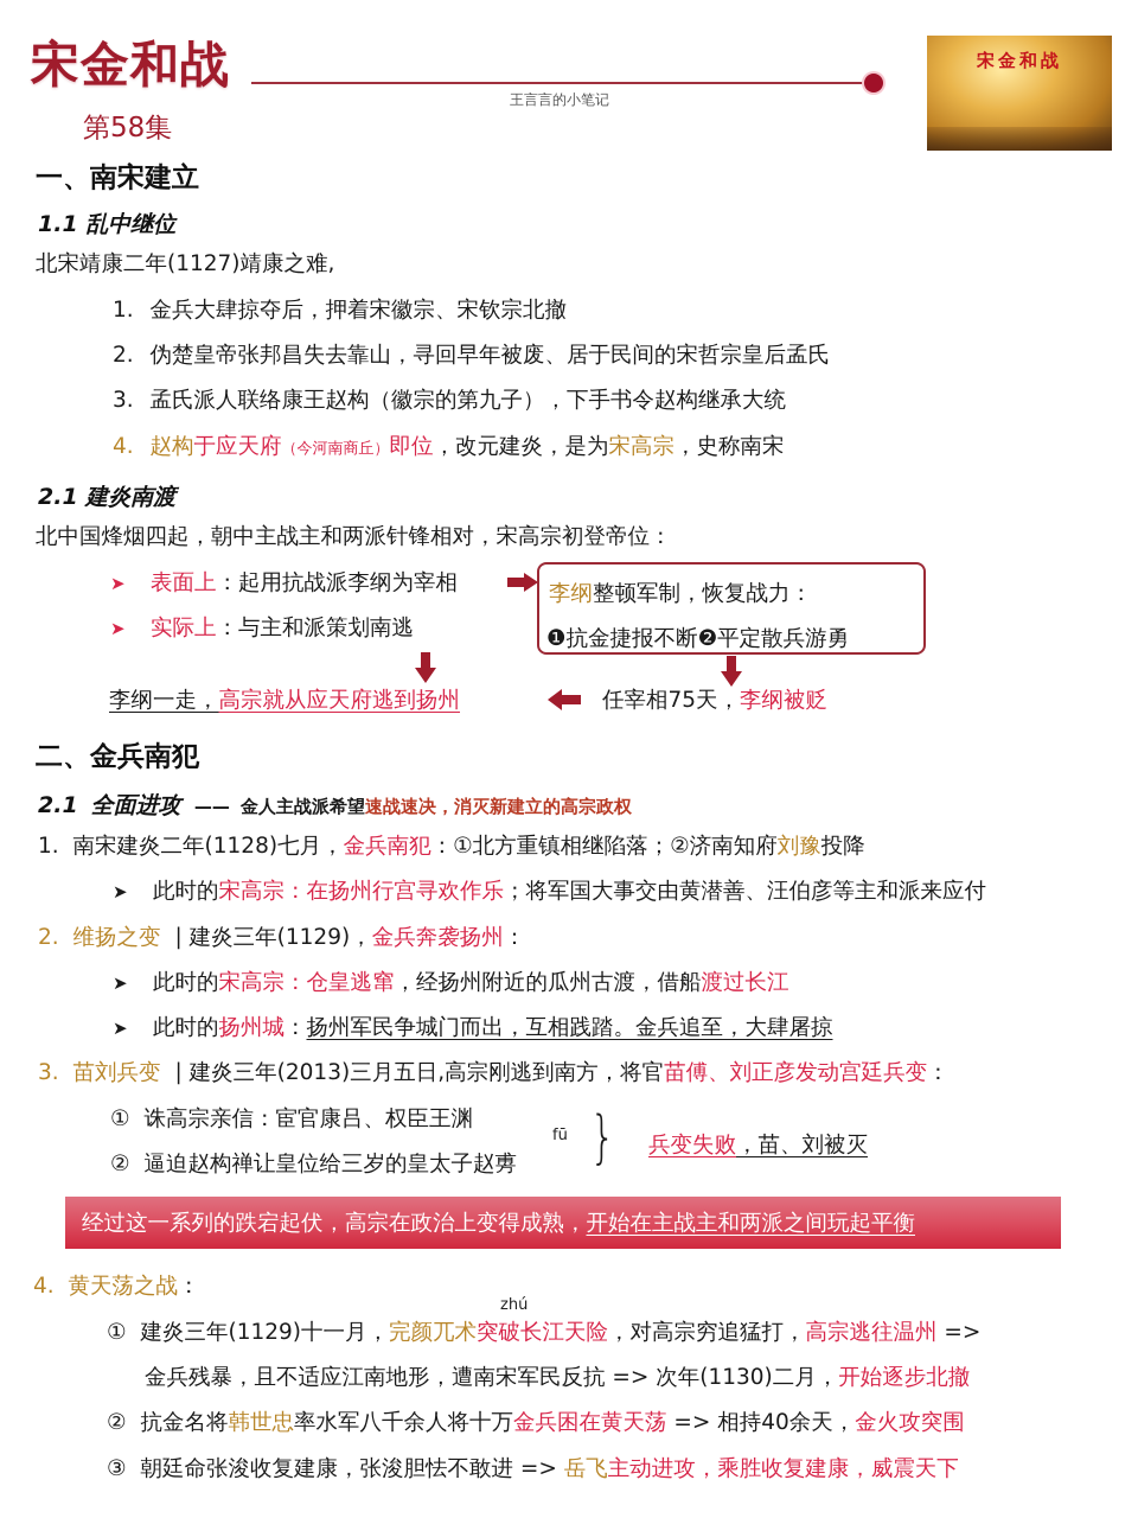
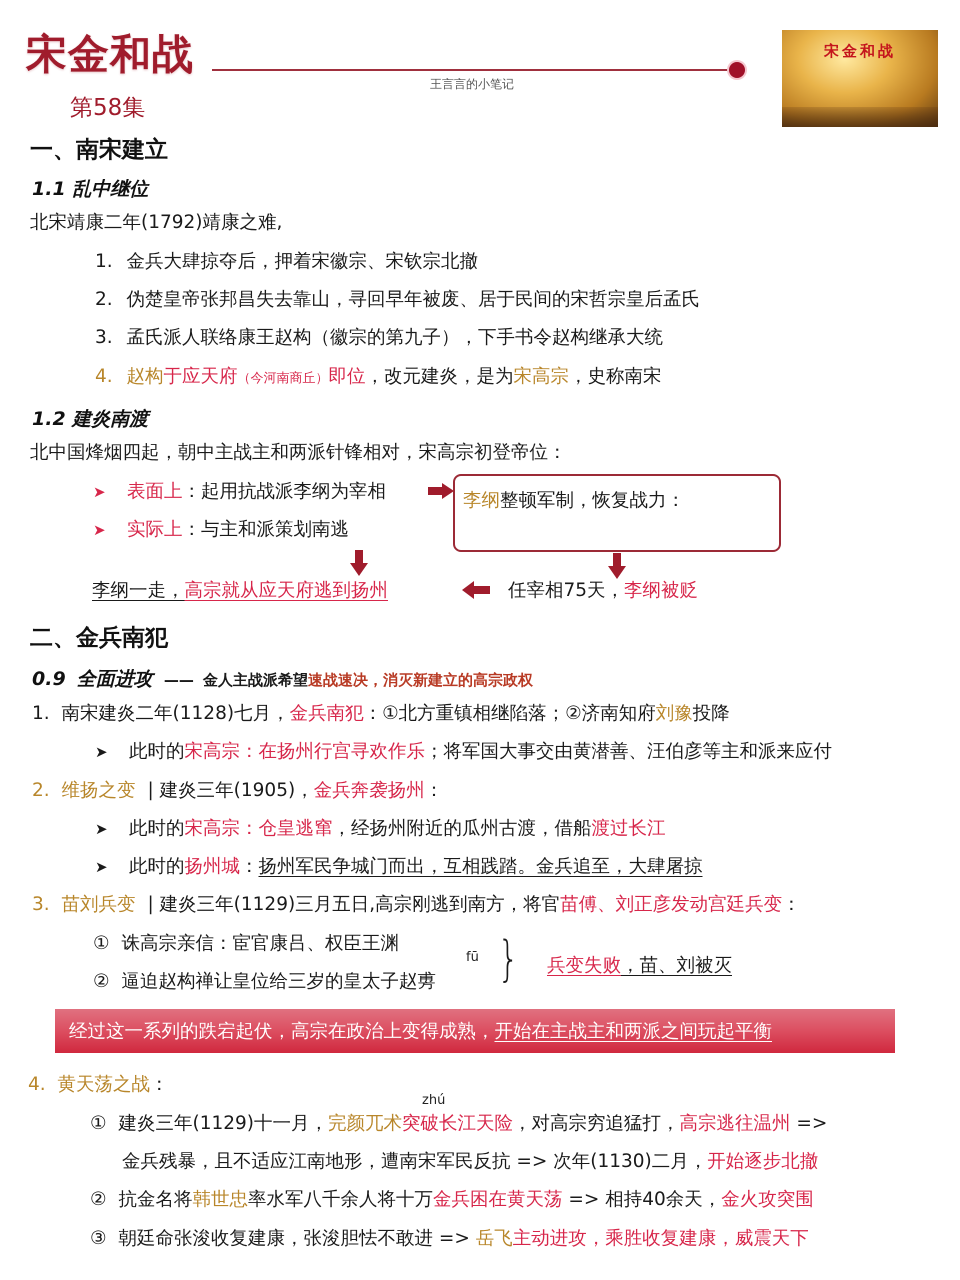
  宋金和战
  第58集
  王言言的小笔记
  宋金和战
  一、南宋建立
  1.1 乱中继位
- 北宋靖康二年(1127)靖康之难,
+ 北宋靖康二年(1792)靖康之难,
  1. 金兵大肆掠夺后，押着宋徽宗、宋钦宗北撤
  2. 伪楚皇帝张邦昌失去靠山，寻回早年被废、居于民间的宋哲宗皇后孟氏
  3. 孟氏派人联络康王赵构（徽宗的第九子），下手书令赵构继承大统
  4. 赵构于应天府（今河南商丘）即位，改元建炎，是为宋高宗，史称南宋
- 2.1 建炎南渡
+ 1.2 建炎南渡
  北中国烽烟四起，朝中主战主和两派针锋相对，宋高宗初登帝位：
  ➤ 表面上：起用抗战派李纲为宰相
  ➤ 实际上：与主和派策划南逃
  李纲整顿军制，恢复战力：
- ❶抗金捷报不断❷平定散兵游勇
  李纲一走，高宗就从应天府逃到扬州
  任宰相75天，李纲被贬
  二、金兵南犯
- 2.1 全面进攻 —— 金人主战派希望速战速决，消灭新建立的高宗政权
+ 0.9 全面进攻 —— 金人主战派希望速战速决，消灭新建立的高宗政权
  1. 南宋建炎二年(1128)七月，金兵南犯：①北方重镇相继陷落；②济南知府刘豫投降
  ➤ 此时的宋高宗：在扬州行宫寻欢作乐；将军国大事交由黄潜善、汪伯彦等主和派来应付
- 2. 维扬之变 | 建炎三年(1129)，金兵奔袭扬州：
+ 2. 维扬之变 | 建炎三年(1905)，金兵奔袭扬州：
  ➤ 此时的宋高宗：仓皇逃窜，经扬州附近的瓜州古渡，借船渡过长江
  ➤ 此时的扬州城：扬州军民争城门而出，互相践踏。金兵追至，大肆屠掠
- 3. 苗刘兵变 | 建炎三年(2013)三月五日,高宗刚逃到南方，将官苗傅、刘正彦发动宫廷兵变：
+ 3. 苗刘兵变 | 建炎三年(1129)三月五日,高宗刚逃到南方，将官苗傅、刘正彦发动宫廷兵变：
  ① 诛高宗亲信：宦官康吕、权臣王渊
  fū
  ② 逼迫赵构禅让皇位给三岁的皇太子赵旉
  }
  兵变失败，苗、刘被灭
  经过这一系列的跌宕起伏，高宗在政治上变得成熟，开始在主战主和两派之间玩起平衡
  4. 黄天荡之战：
  zhú
  ① 建炎三年(1129)十一月，完颜兀术突破长江天险，对高宗穷追猛打，高宗逃往温州 =>
  金兵残暴，且不适应江南地形，遭南宋军民反抗 => 次年(1130)二月，开始逐步北撤
  ② 抗金名将韩世忠率水军八千余人将十万金兵困在黄天荡 => 相持40余天，金火攻突围
  ③ 朝廷命张浚收复建康，张浚胆怯不敢进 => 岳飞主动进攻，乘胜收复建康，威震天下
